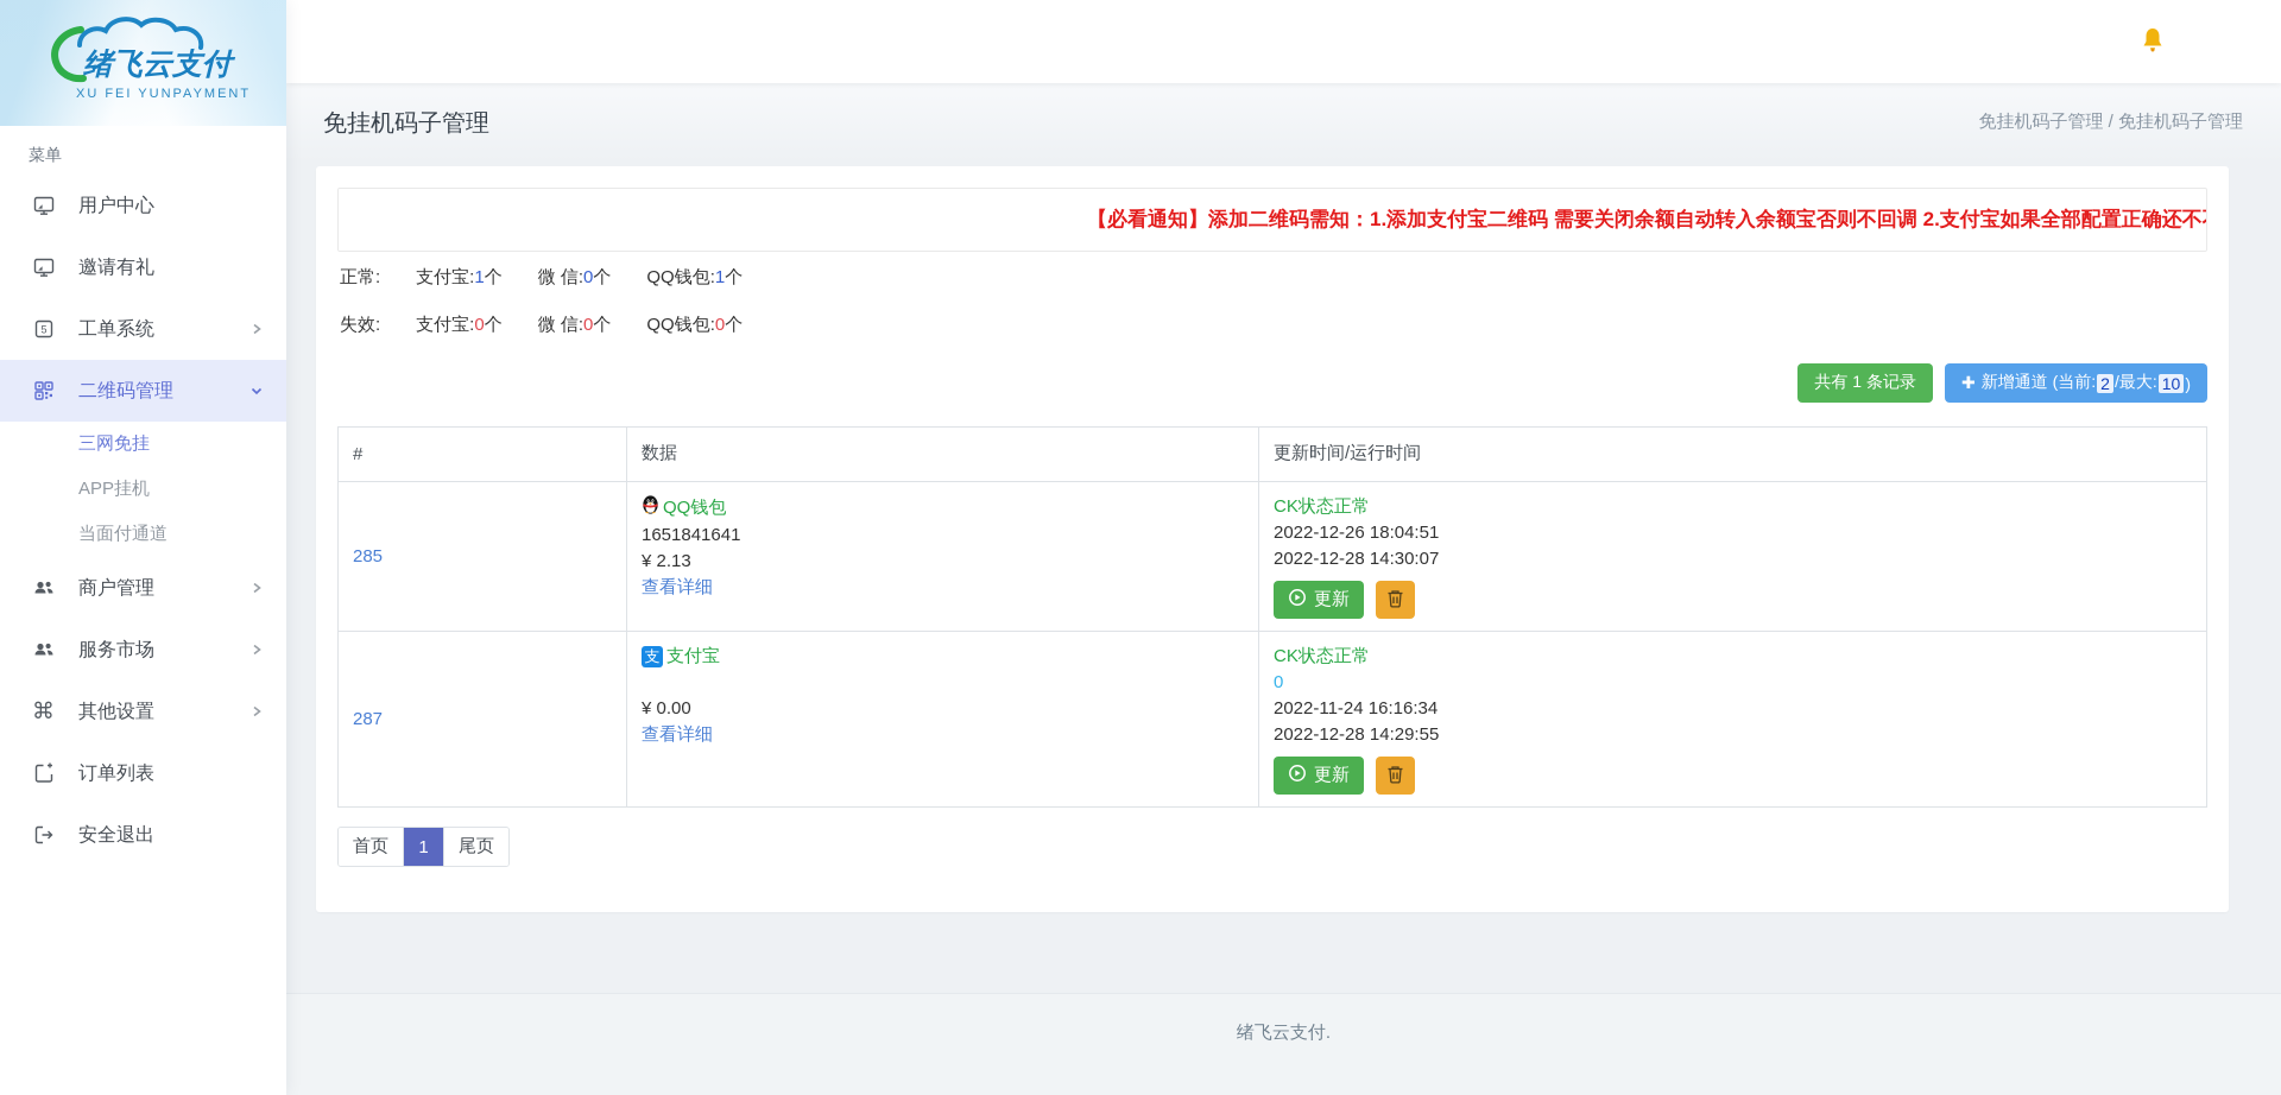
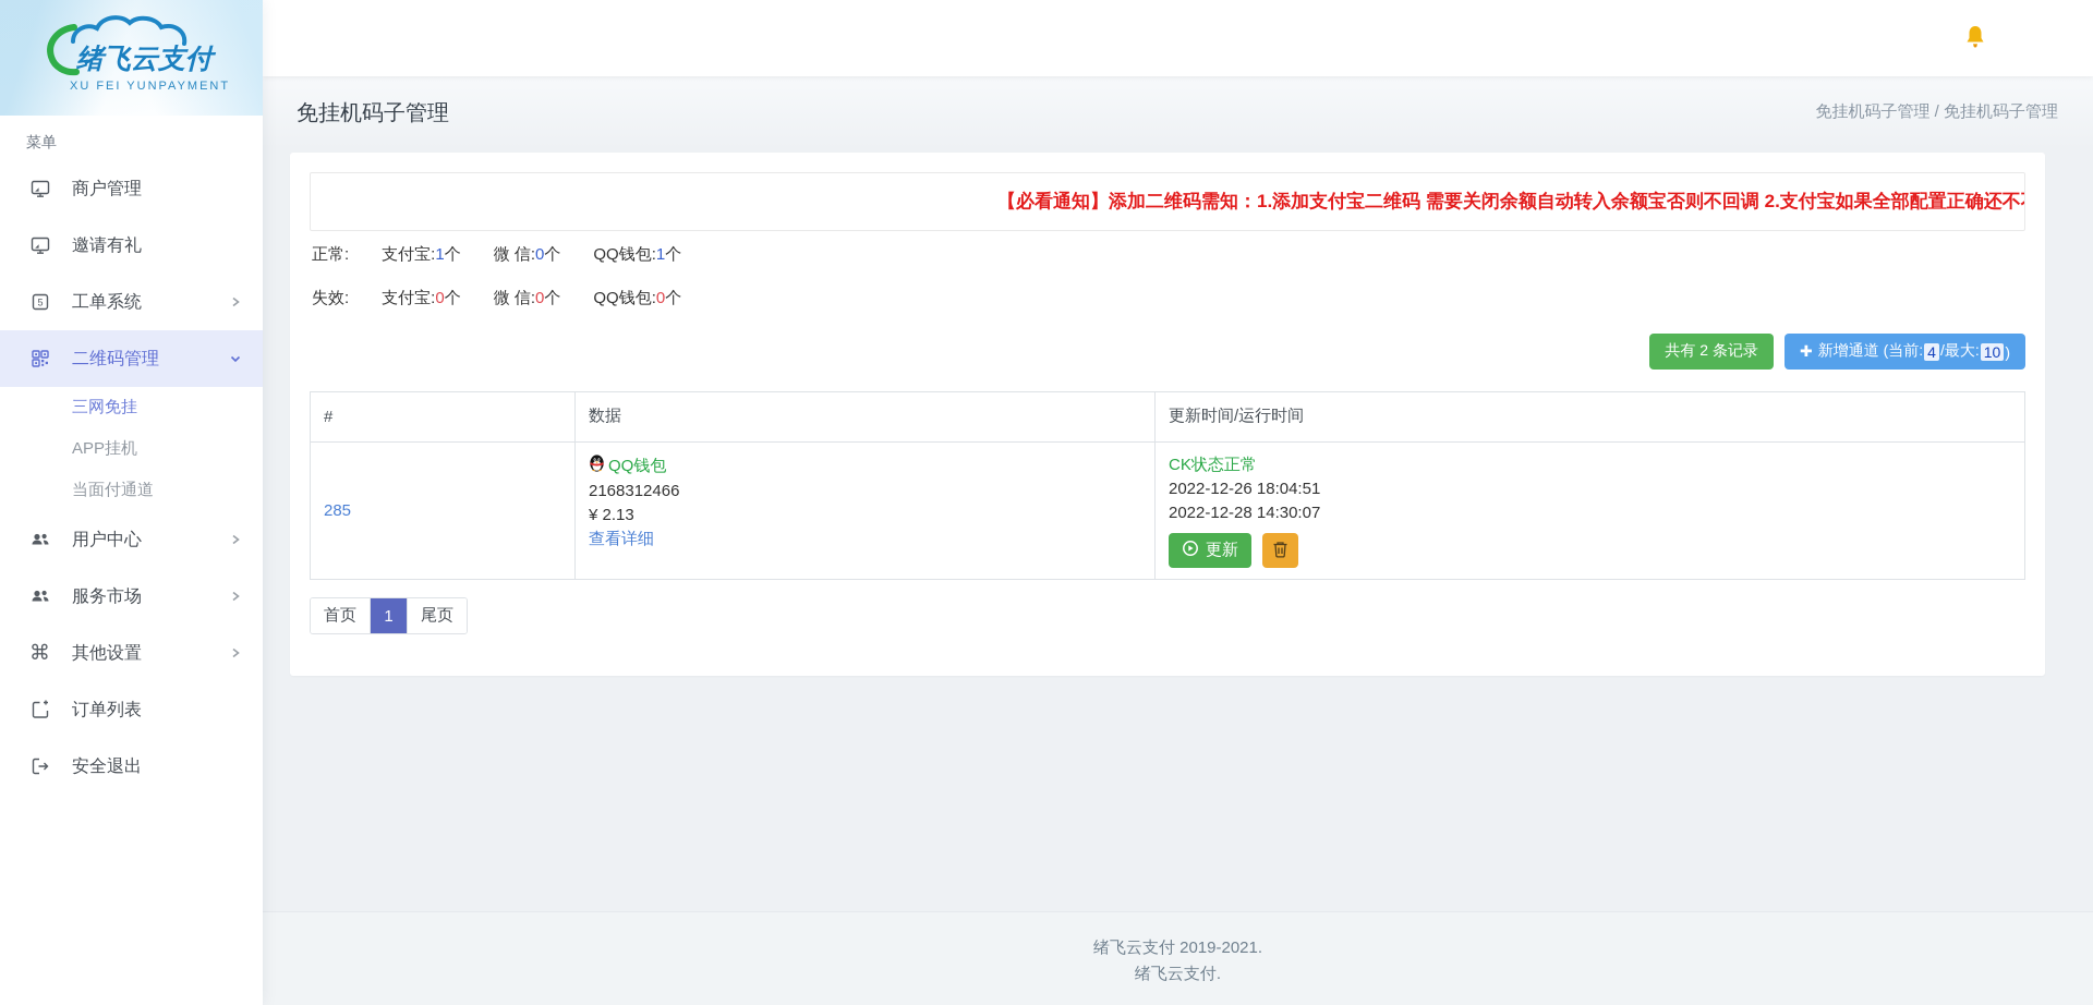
  绪飞云支付
  XU FEI YUNPAYMENT
  菜单
- 用户中心
+ 商户管理
  邀请有礼
  5
  工单系统
  二维码管理
  三网免挂
  APP挂机
  当面付通道
- 商户管理
+ 用户中心
  服务市场
  ⌘
  其他设置
  订单列表
  安全退出
  免挂机码子管理
  免挂机码子管理 / 免挂机码子管理
  【必看通知】添加二维码需知：1.添加支付宝二维码 需要关闭余额自动转入余额宝否则不回调 2.支付宝如果全部配置正确还不
  正常:
  支付宝:1个
  微 信:0个
  QQ钱包:1个
  失效:
  支付宝:0个
  微 信:0个
  QQ钱包:0个
- 共有 1 条记录
+ 共有 2 条记录
  ✚
  新增通道 (当前:
- 2
+ 4
  /最大:
  10
  )
  #	数据	更新时间/运行时间
- 285	QQ钱包 1651841641 ¥ 2.13 查看详细	CK状态正常 2022-12-26 18:04:51 2022-12-28 14:30:07 更新
+ 285	QQ钱包 2168312466 ¥ 2.13 查看详细	CK状态正常 2022-12-26 18:04:51 2022-12-28 14:30:07 更新
- 287	支 支付宝 ¥ 0.00 查看详细	CK状态正常 0 2022-11-24 16:16:34 2022-12-28 14:29:55 更新
  首页
  1
  尾页
+ 绪飞云支付 2019-2021.
  绪飞云支付.
